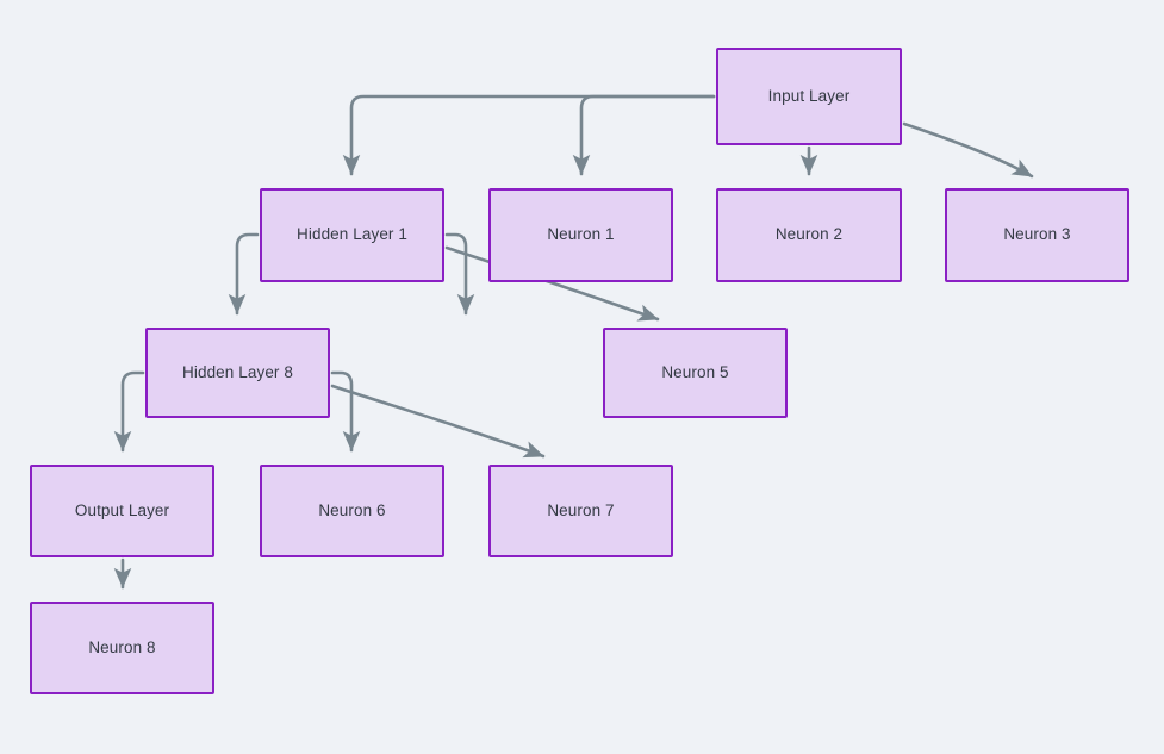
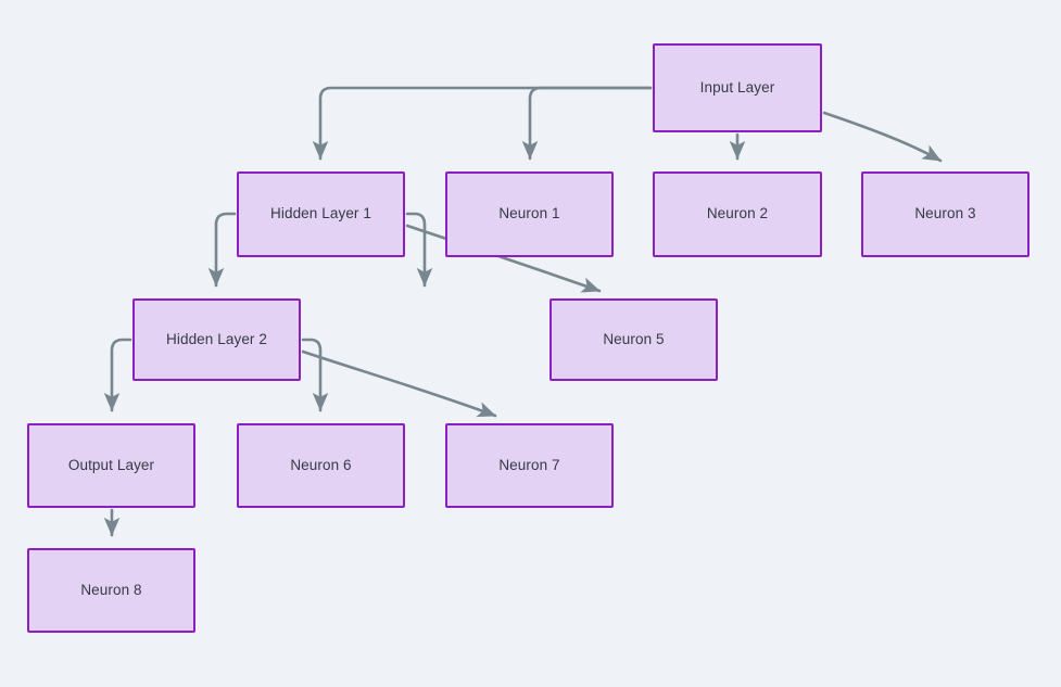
  Input Layer
  Hidden Layer 1
  Neuron 1
  Neuron 2
  Neuron 3
- Hidden Layer 8
+ Hidden Layer 2
  Neuron 5
  Output Layer
  Neuron 6
  Neuron 7
  Neuron 8
